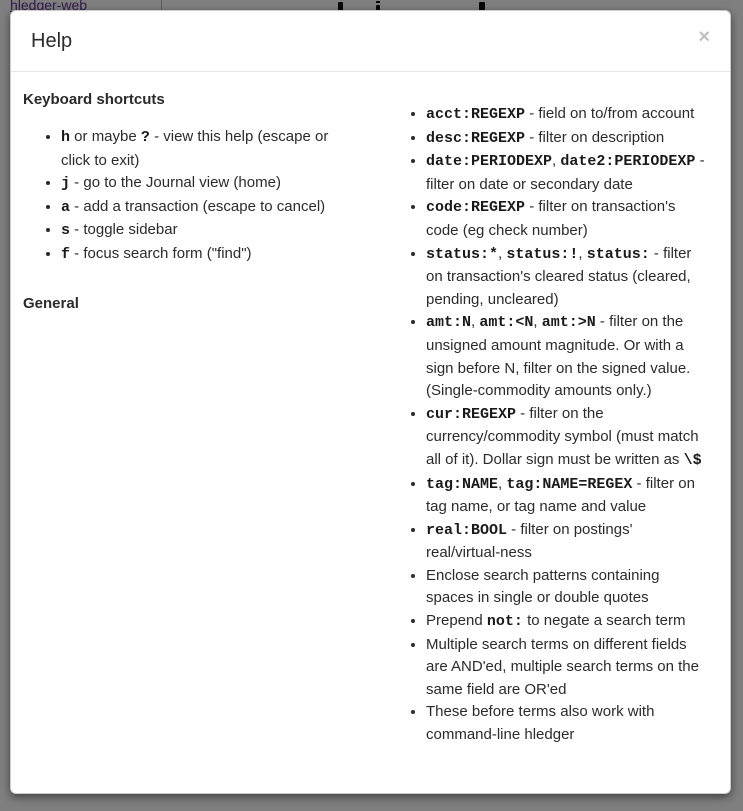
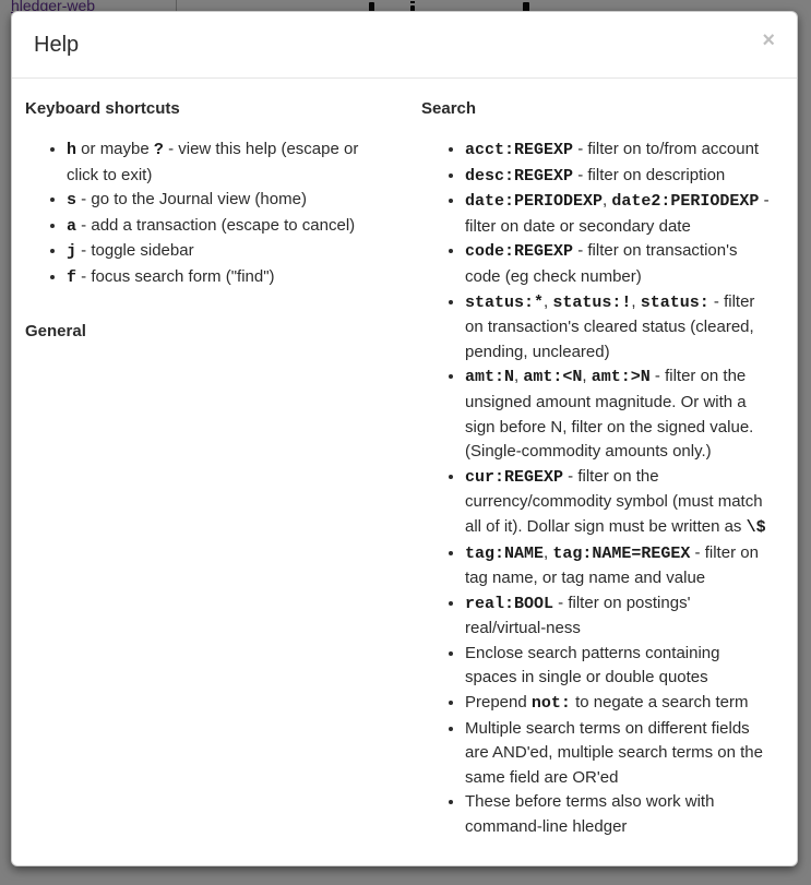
  hledger-web
  Help
  ×
  Keyboard shortcuts
  h or maybe ? - view this help (escape or click to exit)
- j - go to the Journal view (home)
+ s - go to the Journal view (home)
  a - add a transaction (escape to cancel)
- s - toggle sidebar
+ j - toggle sidebar
  f - focus search form ("find")
  General
+ Search
- acct:REGEXP - field on to/from account
+ acct:REGEXP - filter on to/from account
  desc:REGEXP - filter on description
  date:PERIODEXP, date2:PERIODEXP - filter on date or secondary date
  code:REGEXP - filter on transaction's code (eg check number)
  status:*, status:!, status: - filter on transaction's cleared status (cleared, pending, uncleared)
  amt:N, amt:<N, amt:>N - filter on the unsigned amount magnitude. Or with a sign before N, filter on the signed value. (Single-commodity amounts only.)
  cur:REGEXP - filter on the currency/commodity symbol (must match all of it). Dollar sign must be written as \$
  tag:NAME, tag:NAME=REGEX - filter on tag name, or tag name and value
  real:BOOL - filter on postings' real/virtual-ness
  Enclose search patterns containing spaces in single or double quotes
  Prepend not: to negate a search term
  Multiple search terms on different fields are AND'ed, multiple search terms on the same field are OR'ed
  These before terms also work with command-line hledger
